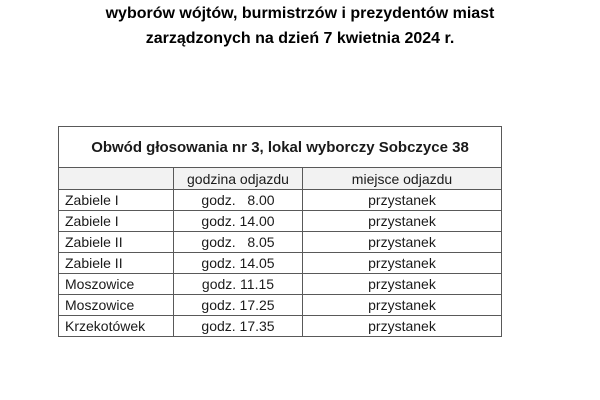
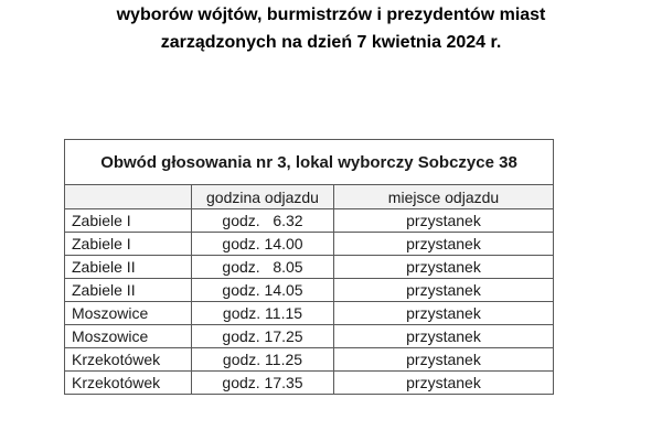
  wyborów wójtów, burmistrzów i prezydentów miast
  zarządzonych na dzień 7 kwietnia 2024 r.
  Obwód głosowania nr 3, lokal wyborczy Sobczyce 38
  	godzina odjazdu	miejsce odjazdu
- Zabiele I	godz. 8.00	przystanek
+ Zabiele I	godz. 6.32	przystanek
  Zabiele I	godz. 14.00	przystanek
  Zabiele II	godz. 8.05	przystanek
  Zabiele II	godz. 14.05	przystanek
  Moszowice	godz. 11.15	przystanek
  Moszowice	godz. 17.25	przystanek
+ Krzekotówek	godz. 11.25	przystanek
  Krzekotówek	godz. 17.35	przystanek
